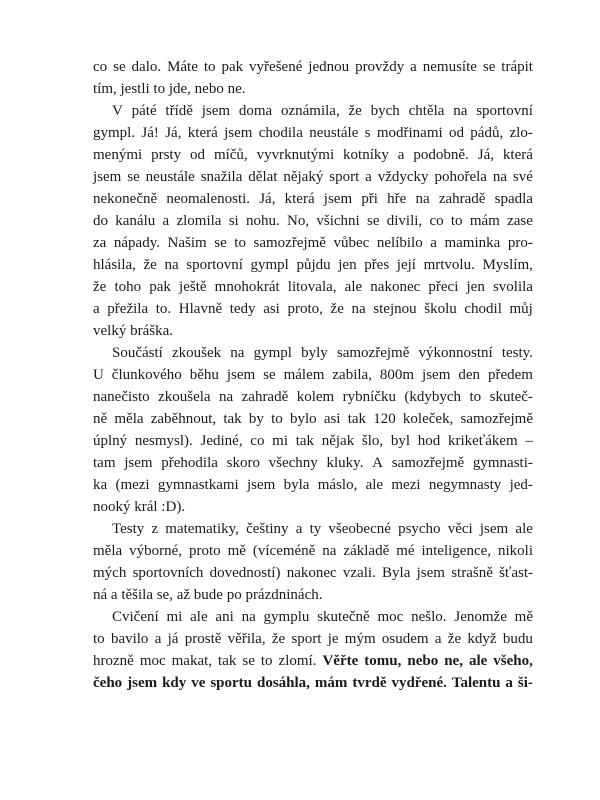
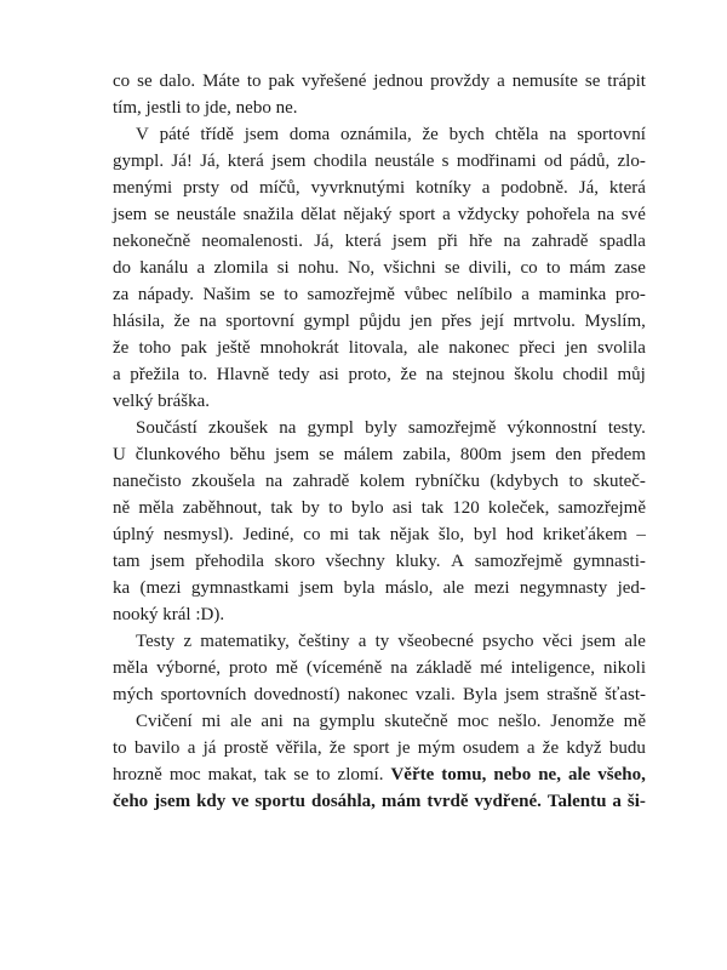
  co
  se
  dalo.
  Máte
  to
  pak
  vyřešené
  jednou
  provždy
  a
  nemusíte
  se
  trápit
  tím, jestli to jde, nebo ne.
  V
  páté
  třídě
  jsem
  doma
  oznámila,
  že
  bych
  chtěla
  na
  sportovní
  gympl.
  Já!
  Já,
  která
  jsem
  chodila
  neustále
  s
  modřinami
  od
  pádů,
  zlo-
  menými
  prsty
  od
  míčů,
  vyvrknutými
  kotníky
  a
  podobně.
  Já,
  která
  jsem
  se
  neustále
  snažila
  dělat
  nějaký
  sport
  a
  vždycky
  pohořela
  na
  své
  nekonečně
  neomalenosti.
  Já,
  která
  jsem
  při
  hře
  na
  zahradě
  spadla
  do
  kanálu
  a
  zlomila
  si
  nohu.
  No,
  všichni
  se
  divili,
  co
  to
  mám
  zase
  za
  nápady.
  Našim
  se
  to
  samozřejmě
  vůbec
  nelíbilo
  a
  maminka
  pro-
  hlásila,
  že
  na
  sportovní
  gympl
  půjdu
  jen
  přes
  její
  mrtvolu.
  Myslím,
  že
  toho
  pak
  ještě
  mnohokrát
  litovala,
  ale
  nakonec
  přeci
  jen
  svolila
  a
  přežila
  to.
  Hlavně
  tedy
  asi
  proto,
  že
  na
  stejnou
  školu
  chodil
  můj
  velký bráška.
  Součástí
  zkoušek
  na
  gympl
  byly
  samozřejmě
  výkonnostní
  testy.
  U
  člunkového
  běhu
  jsem
  se
  málem
  zabila,
  800m
  jsem
  den
  předem
  nanečisto
  zkoušela
  na
  zahradě
  kolem
  rybníčku
  (kdybych
  to
  skuteč-
  ně
  měla
  zaběhnout,
  tak
  by
  to
  bylo
  asi
  tak
  120
  koleček,
  samozřejmě
  úplný
  nesmysl).
  Jediné,
  co
  mi
  tak
  nějak
  šlo,
  byl
  hod
  krikeťákem
  –
  tam
  jsem
  přehodila
  skoro
  všechny
  kluky.
  A
  samozřejmě
  gymnasti-
  ka
  (mezi
  gymnastkami
  jsem
  byla
  máslo,
  ale
  mezi
  negymnasty
  jed-
  nooký král :D).
  Testy
  z
  matematiky,
  češtiny
  a
  ty
  všeobecné
  psycho
  věci
  jsem
  ale
  měla
  výborné,
  proto
  mě
  (víceméně
  na
  základě
  mé
  inteligence,
  nikoli
  mých
  sportovních
  dovedností)
  nakonec
  vzali.
  Byla
  jsem
  strašně
  šťast-
- ná a těšila se, až bude po prázdninách.
  Cvičení
  mi
  ale
  ani
  na
  gymplu
  skutečně
  moc
  nešlo.
  Jenomže
  mě
  to
  bavilo
  a
  já
  prostě
  věřila,
  že
  sport
  je
  mým
  osudem
  a
  že
  když
  budu
  hrozně
  moc
  makat,
  tak
  se
  to
  zlomí.
  Věřte
  tomu,
  nebo
  ne,
  ale
  všeho,
  čeho
  jsem
  kdy
  ve
  sportu
  dosáhla,
  mám
  tvrdě
  vydřené.
  Talentu
  a
  ši-
